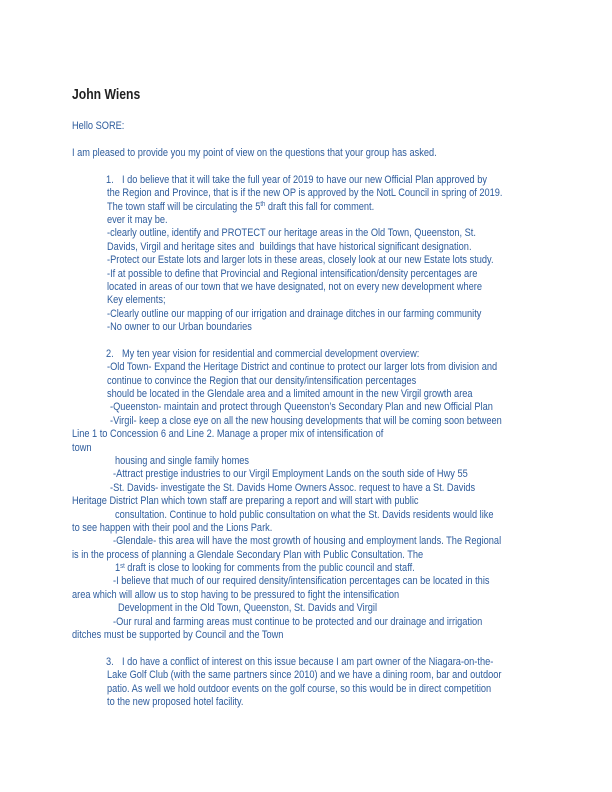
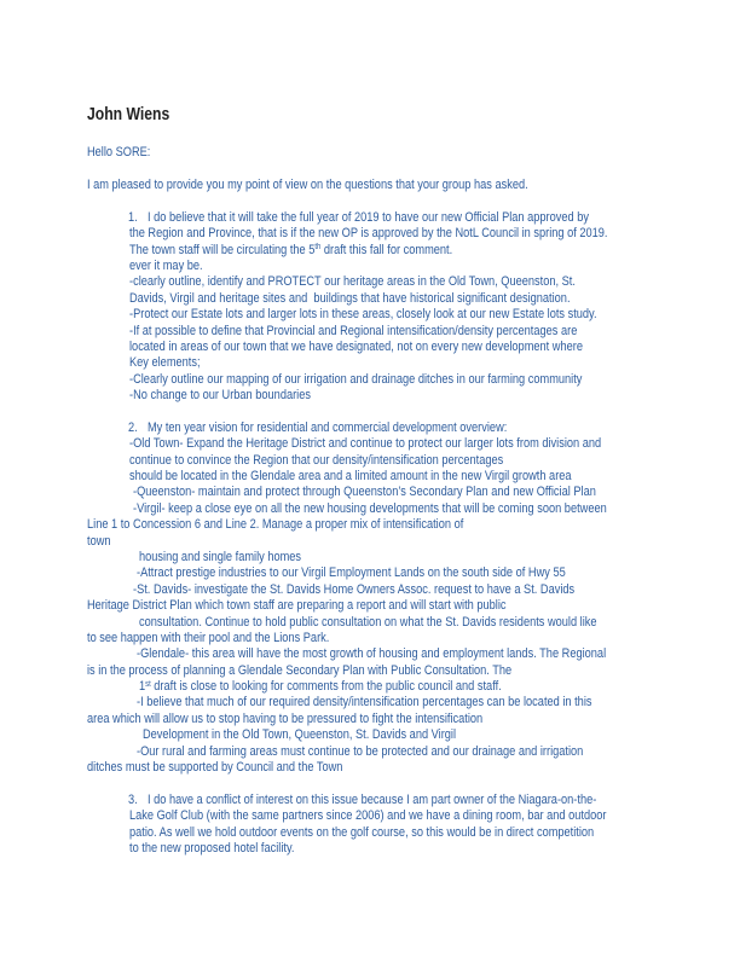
  John Wiens
  Hello SORE:
  I am pleased to provide you my point of view on the questions that your group has asked.
  1. I do believe that it will take the full year of 2019 to have our new Official Plan approved by
  the Region and Province, that is if the new OP is approved by the NotL Council in spring of 2019.
  The town staff will be circulating the 5 draft this fall for comment.
  ever it may be.
  -clearly outline, identify and PROTECT our heritage areas in the Old Town, Queenston, St.
  Davids, Virgil and heritage sites and buildings that have historical significant designation.
  -Protect our Estate lots and larger lots in these areas, closely look at our new Estate lots study.
  -If at possible to define that Provincial and Regional intensification/density percentages are
  located in areas of our town that we have designated, not on every new development where
  Key elements;
  -Clearly outline our mapping of our irrigation and drainage ditches in our farming community
- -No owner to our Urban boundaries
+ -No change to our Urban boundaries
  2. My ten year vision for residential and commercial development overview:
  -Old Town- Expand the Heritage District and continue to protect our larger lots from division and
  continue to convince the Region that our density/intensification percentages
  should be located in the Glendale area and a limited amount in the new Virgil growth area
  -Queenston- maintain and protect through Queenston’s Secondary Plan and new Official Plan
  -Virgil- keep a close eye on all the new housing developments that will be coming soon between
  Line 1 to Concession 6 and Line 2. Manage a proper mix of intensification of
  town
  housing and single family homes
  -Attract prestige industries to our Virgil Employment Lands on the south side of Hwy 55
  -St. Davids- investigate the St. Davids Home Owners Assoc. request to have a St. Davids
  Heritage District Plan which town staff are preparing a report and will start with public
  consultation. Continue to hold public consultation on what the St. Davids residents would like
  to see happen with their pool and the Lions Park.
  -Glendale- this area will have the most growth of housing and employment lands. The Regional
  is in the process of planning a Glendale Secondary Plan with Public Consultation. The
  1 draft is close to looking for comments from the public council and staff.
  -I believe that much of our required density/intensification percentages can be located in this
  area which will allow us to stop having to be pressured to fight the intensification
  Development in the Old Town, Queenston, St. Davids and Virgil
  -Our rural and farming areas must continue to be protected and our drainage and irrigation
  ditches must be supported by Council and the Town
  3. I do have a conflict of interest on this issue because I am part owner of the Niagara-on-the-
- Lake Golf Club (with the same partners since 2010) and we have a dining room, bar and outdoor
+ Lake Golf Club (with the same partners since 2006) and we have a dining room, bar and outdoor
  patio. As well we hold outdoor events on the golf course, so this would be in direct competition
  to the new proposed hotel facility.
